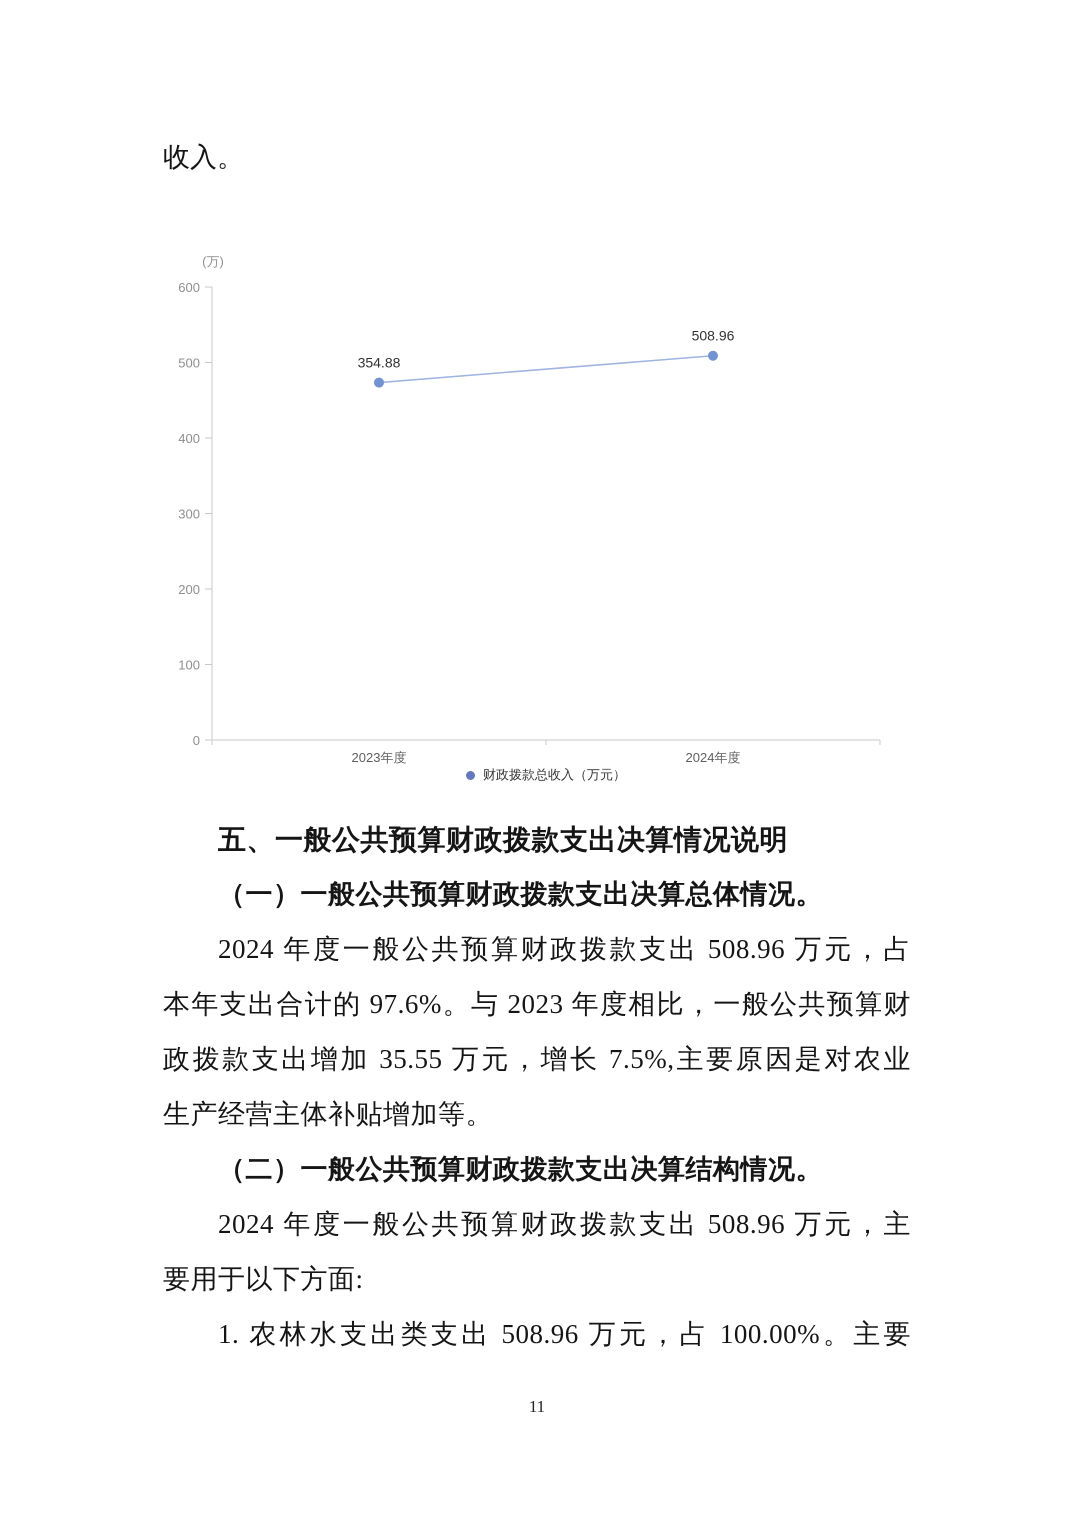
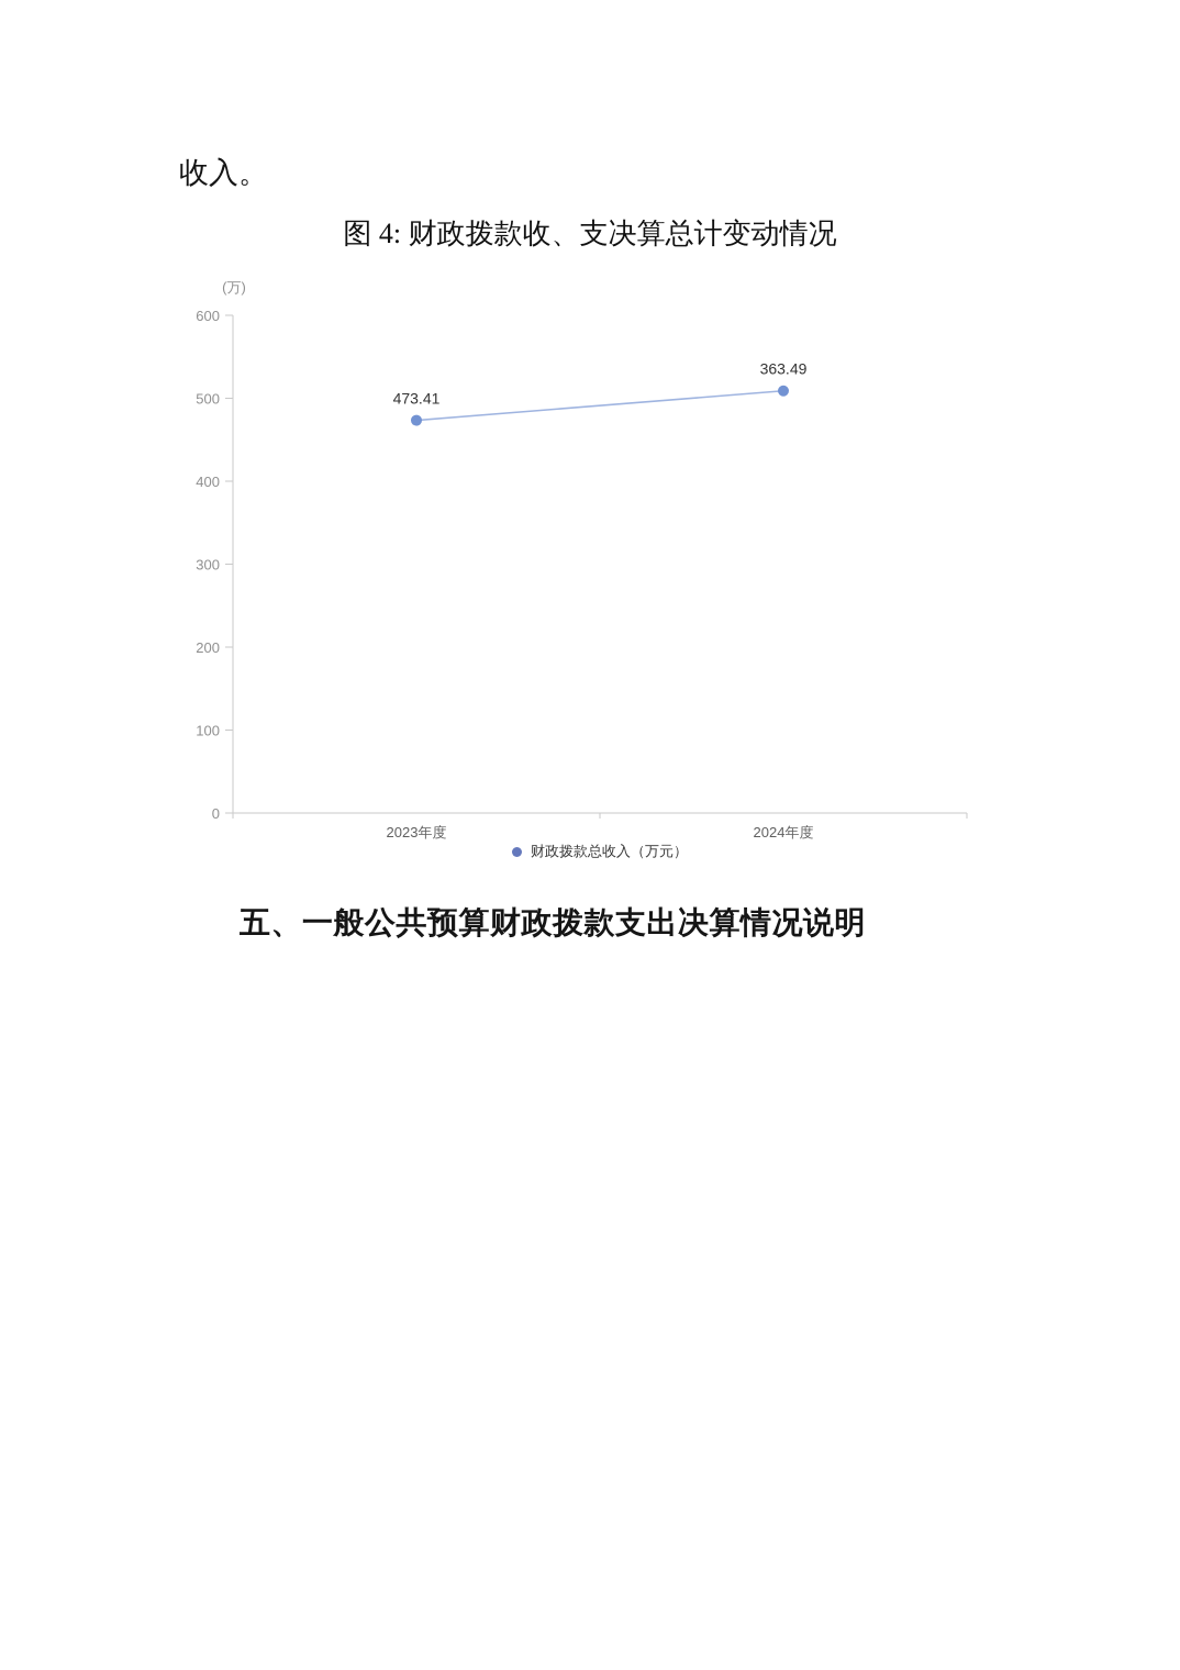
  收入。
+ 图 4: 财政拨款收、支决算总计变动情况
  (万)
  600
  500
  400
  300
  200
  100
  0
  2023年度
  2024年度
- 354.88
+ 473.41
- 508.96
+ 363.49
  财政拨款总收入（万元）
  五、一般公共预算财政拨款支出决算情况说明
- （一）一般公共预算财政拨款支出决算总体情况。
- 2024 年度一般公共预算财政拨款支出 508.96 万元，占
- 本年支出合计的 97.6%。与 2023 年度相比，一般公共预算财
- 政拨款支出增加 35.55 万元，增长 7.5%,主要原因是对农业
- 生产经营主体补贴增加等。
- （二）一般公共预算财政拨款支出决算结构情况。
- 2024 年度一般公共预算财政拨款支出 508.96 万元，主
- 要用于以下方面:
- 1. 农林水支出类支出 508.96 万元，占 100.00%。主要
- 11
